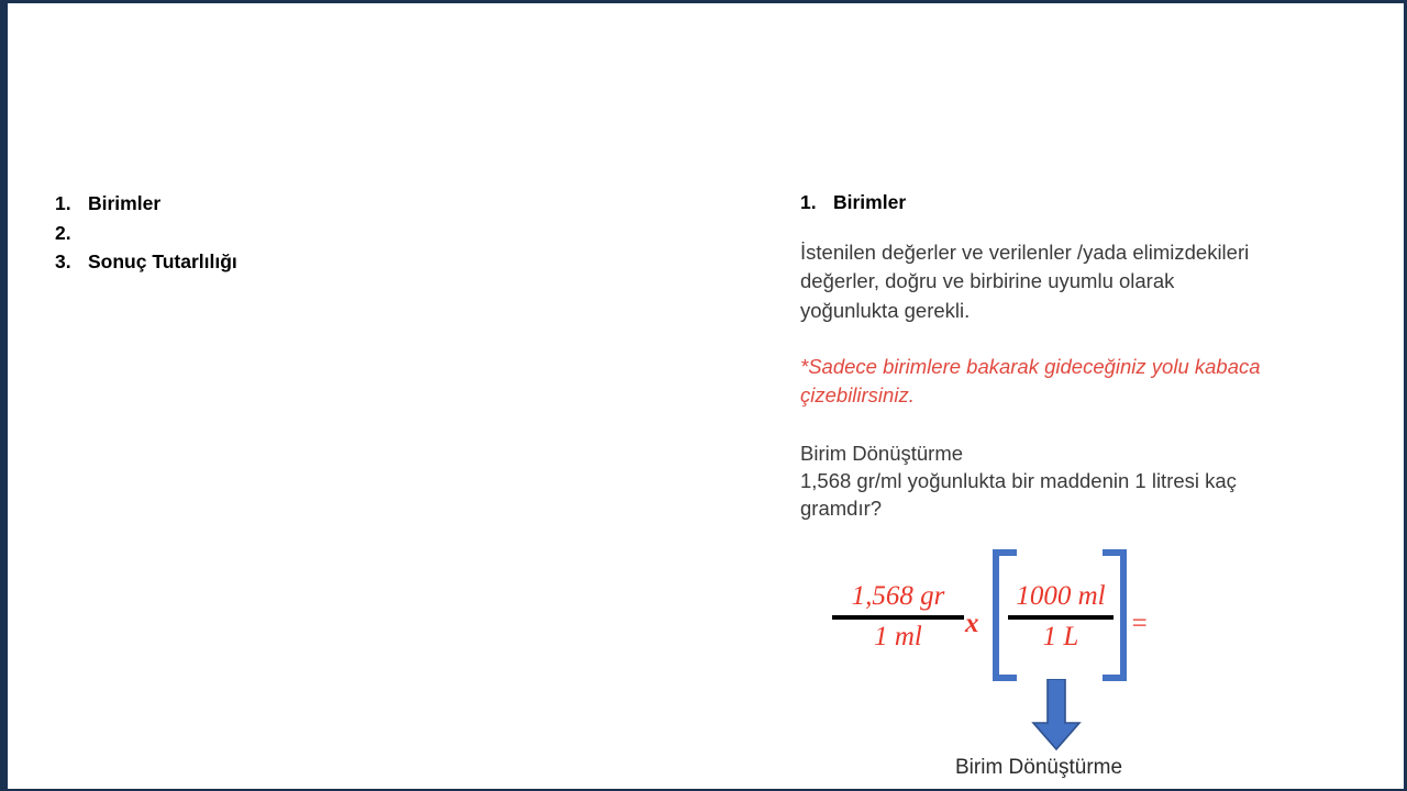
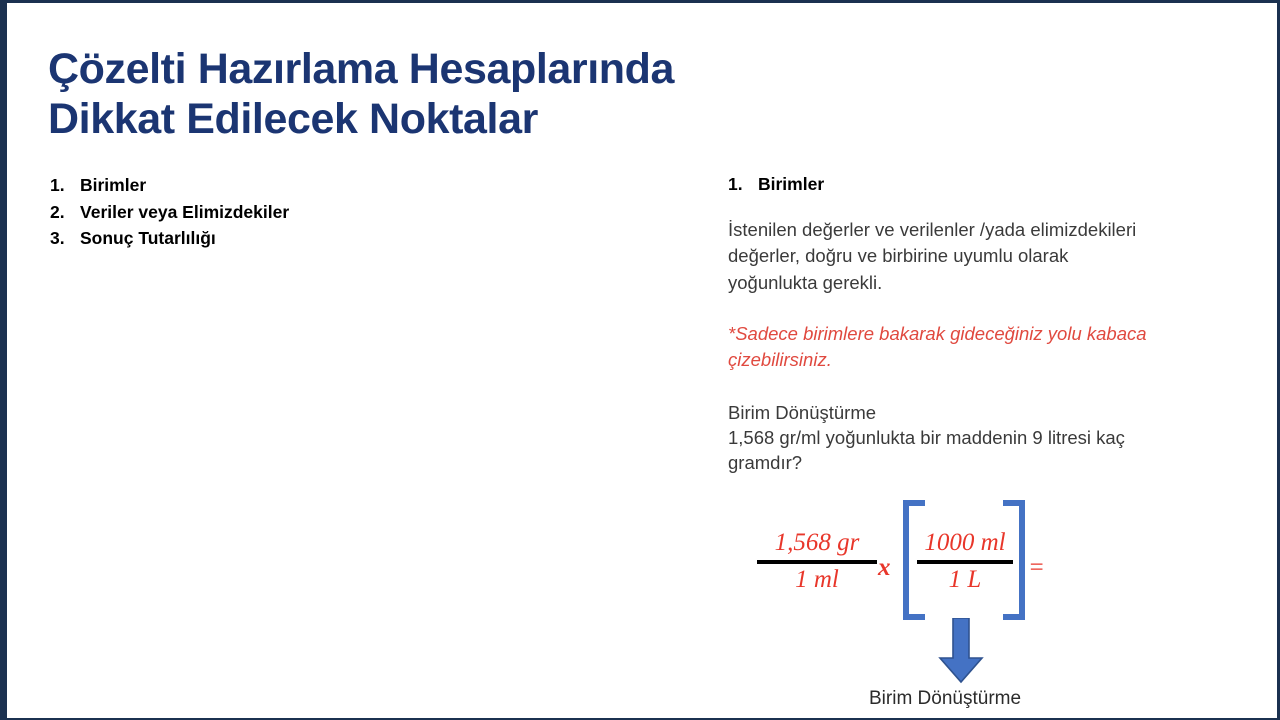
+ Çözelti Hazırlama Hesaplarında
+ Dikkat Edilecek Noktalar
  1.
  Birimler
  2.
+ Veriler veya Elimizdekiler
  3.
  Sonuç Tutarlılığı
  1.
  Birimler
  İstenilen değerler ve verilenler /yada elimizdekileri değerler, doğru ve birbirine uyumlu olarak yoğunlukta gerekli.
  *Sadece birimlere bakarak gideceğiniz yolu kabaca çizebilirsiniz.
  Birim Dönüştürme
- 1,568 gr/ml yoğunlukta bir maddenin 1 litresi kaç gramdır?
+ 1,568 gr/ml yoğunlukta bir maddenin 9 litresi kaç gramdır?
  1,568 gr
  1 ml
  x
  1000 ml
  1 L
  =
  Birim Dönüştürme
